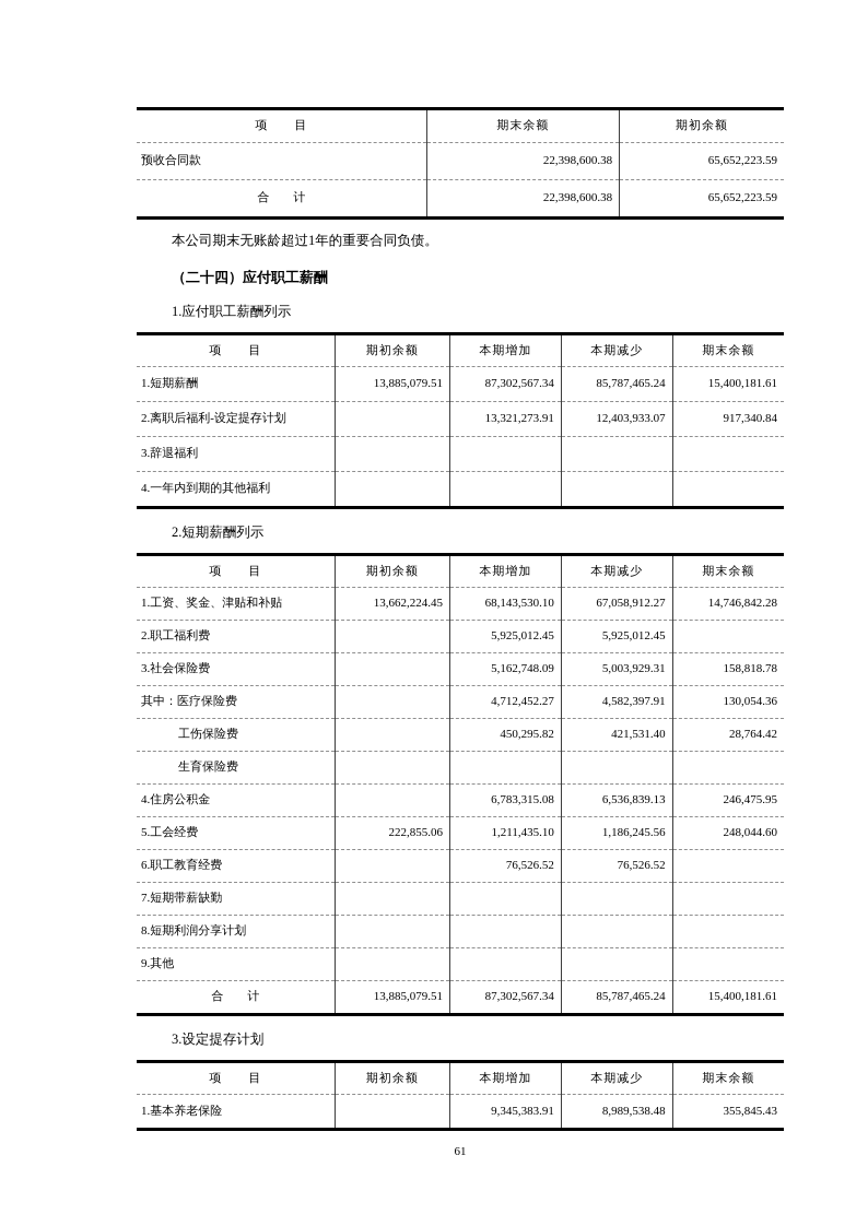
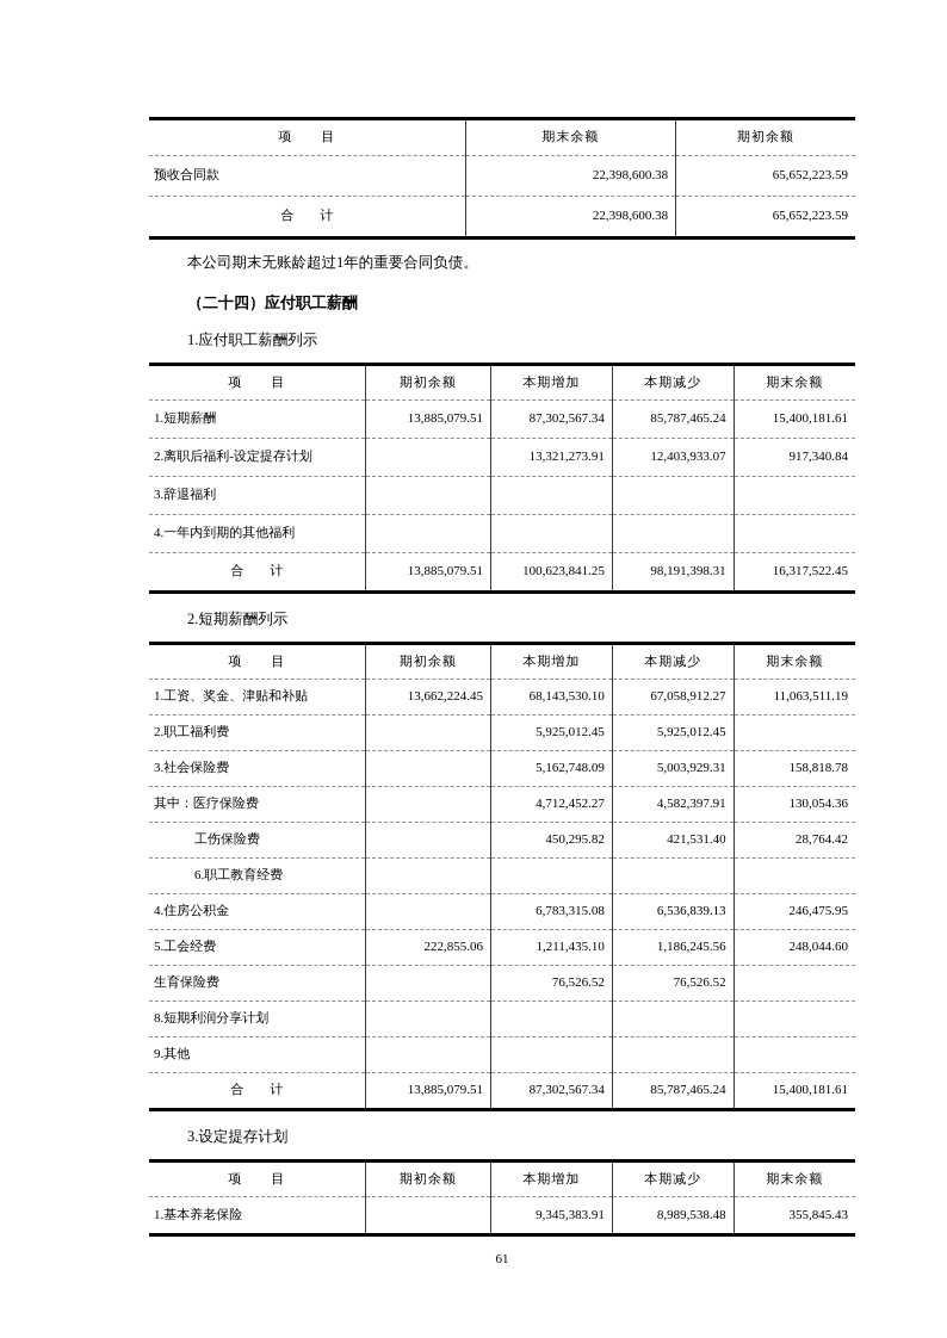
  项 目	期末余额	期初余额
  预收合同款	22,398,600.38	65,652,223.59
  合 计	22,398,600.38	65,652,223.59
  本公司期末无账龄超过1年的重要合同负债。
  （二十四）应付职工薪酬
  1.应付职工薪酬列示
  项 目	期初余额	本期增加	本期减少	期末余额
  1.短期薪酬	13,885,079.51	87,302,567.34	85,787,465.24	15,400,181.61
  2.离职后福利-设定提存计划		13,321,273.91	12,403,933.07	917,340.84
  3.辞退福利
  4.一年内到期的其他福利
+ 合 计	13,885,079.51	100,623,841.25	98,191,398.31	16,317,522.45
  2.短期薪酬列示
  项 目	期初余额	本期增加	本期减少	期末余额
- 1.工资、奖金、津贴和补贴	13,662,224.45	68,143,530.10	67,058,912.27	14,746,842.28
+ 1.工资、奖金、津贴和补贴	13,662,224.45	68,143,530.10	67,058,912.27	11,063,511.19
  2.职工福利费		5,925,012.45	5,925,012.45
  3.社会保险费		5,162,748.09	5,003,929.31	158,818.78
  其中：医疗保险费		4,712,452.27	4,582,397.91	130,054.36
  工伤保险费		450,295.82	421,531.40	28,764.42
- 生育保险费
+ 6.职工教育经费
  4.住房公积金		6,783,315.08	6,536,839.13	246,475.95
  5.工会经费	222,855.06	1,211,435.10	1,186,245.56	248,044.60
- 6.职工教育经费		76,526.52	76,526.52
+ 生育保险费		76,526.52	76,526.52
- 7.短期带薪缺勤
  8.短期利润分享计划
  9.其他
  合 计	13,885,079.51	87,302,567.34	85,787,465.24	15,400,181.61
  3.设定提存计划
  项 目	期初余额	本期增加	本期减少	期末余额
  1.基本养老保险		9,345,383.91	8,989,538.48	355,845.43
  61
